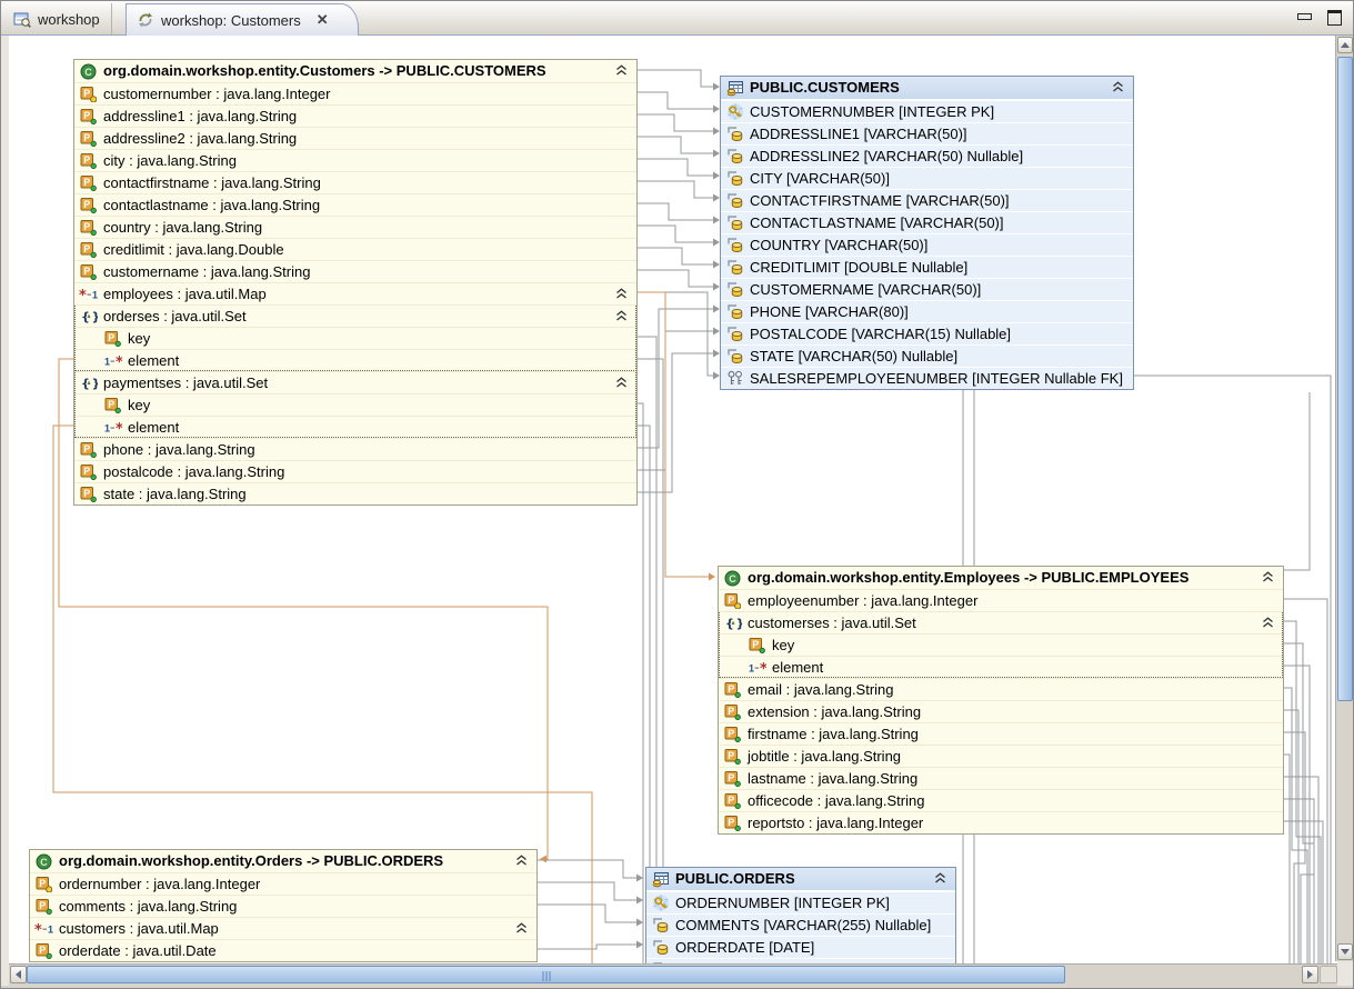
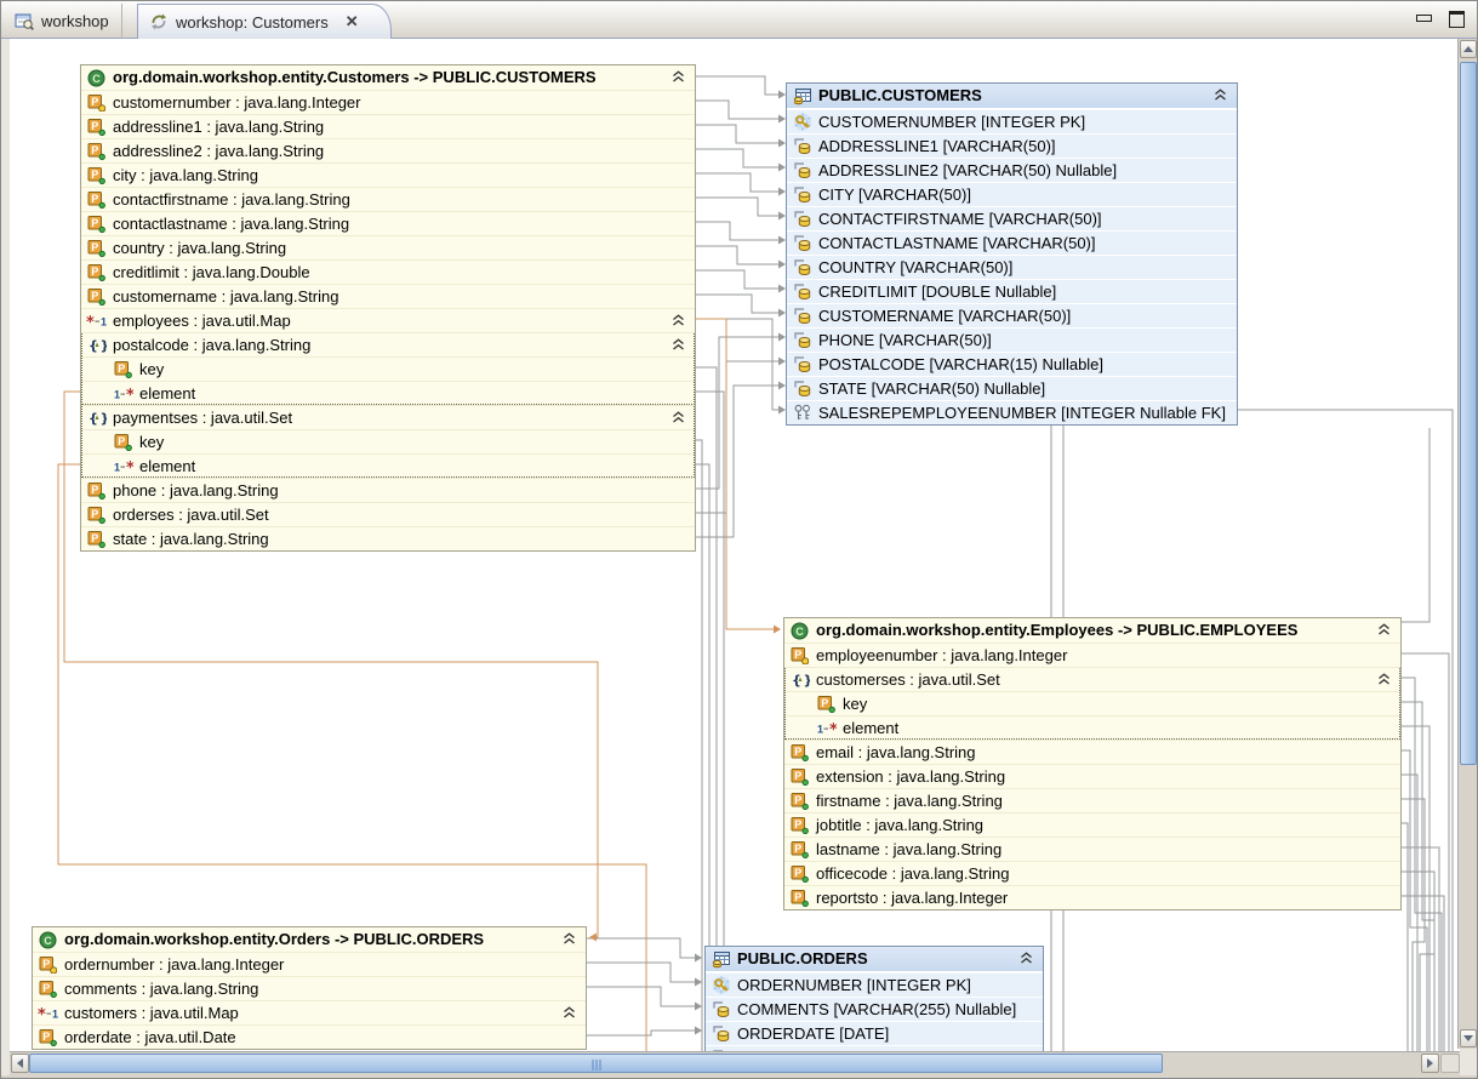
  workshop
  workshop: Customers
  ✕
  C
  org.domain.workshop.entity.Customers -> PUBLIC.CUSTOMERS
  P
  customernumber : java.lang.Integer
  P
  addressline1 : java.lang.String
  P
  addressline2 : java.lang.String
  P
  city : java.lang.String
  P
  contactfirstname : java.lang.String
  P
  contactlastname : java.lang.String
  P
  country : java.lang.String
  P
  creditlimit : java.lang.Double
  P
  customername : java.lang.String
  *
  1
  employees : java.util.Map
  {
  }
- orderses : java.util.Set
+ postalcode : java.lang.String
  P
  key
  1
  *
  element
  {
  }
  paymentses : java.util.Set
  P
  key
  1
  *
  element
  P
  phone : java.lang.String
  P
- postalcode : java.lang.String
+ orderses : java.util.Set
  P
  state : java.lang.String
  PUBLIC.CUSTOMERS
  CUSTOMERNUMBER [INTEGER PK]
  ADDRESSLINE1 [VARCHAR(50)]
  ADDRESSLINE2 [VARCHAR(50) Nullable]
  CITY [VARCHAR(50)]
  CONTACTFIRSTNAME [VARCHAR(50)]
  CONTACTLASTNAME [VARCHAR(50)]
  COUNTRY [VARCHAR(50)]
  CREDITLIMIT [DOUBLE Nullable]
  CUSTOMERNAME [VARCHAR(50)]
- PHONE [VARCHAR(80)]
+ PHONE [VARCHAR(50)]
  POSTALCODE [VARCHAR(15) Nullable]
  STATE [VARCHAR(50) Nullable]
  SALESREPEMPLOYEENUMBER [INTEGER Nullable FK]
  C
  org.domain.workshop.entity.Employees -> PUBLIC.EMPLOYEES
  P
  employeenumber : java.lang.Integer
  {
  }
  customerses : java.util.Set
  P
  key
  1
  *
  element
  P
  email : java.lang.String
  P
  extension : java.lang.String
  P
  firstname : java.lang.String
  P
  jobtitle : java.lang.String
  P
  lastname : java.lang.String
  P
  officecode : java.lang.String
  P
  reportsto : java.lang.Integer
  C
  org.domain.workshop.entity.Orders -> PUBLIC.ORDERS
  P
  ordernumber : java.lang.Integer
  P
  comments : java.lang.String
  *
  1
  customers : java.util.Map
  P
  orderdate : java.util.Date
  PUBLIC.ORDERS
  ORDERNUMBER [INTEGER PK]
  COMMENTS [VARCHAR(255) Nullable]
  ORDERDATE [DATE]
